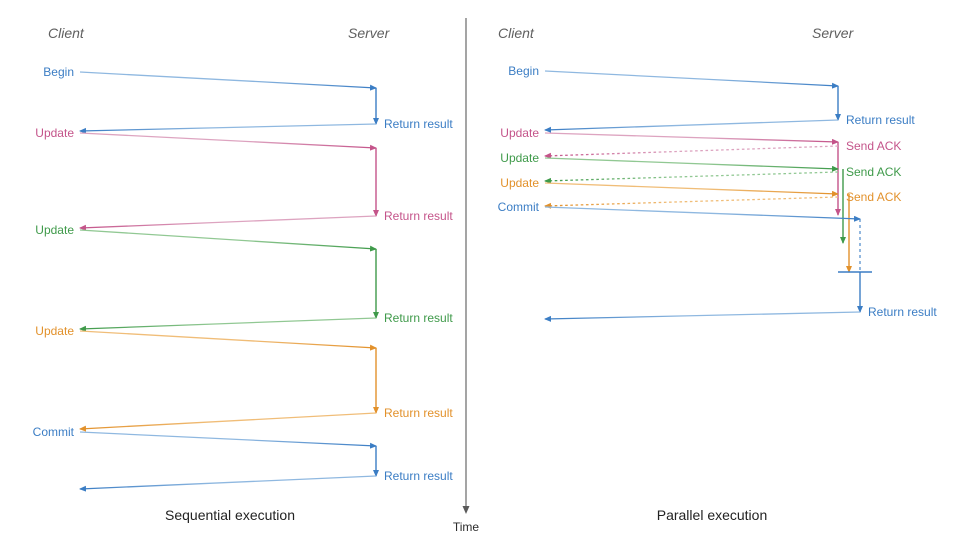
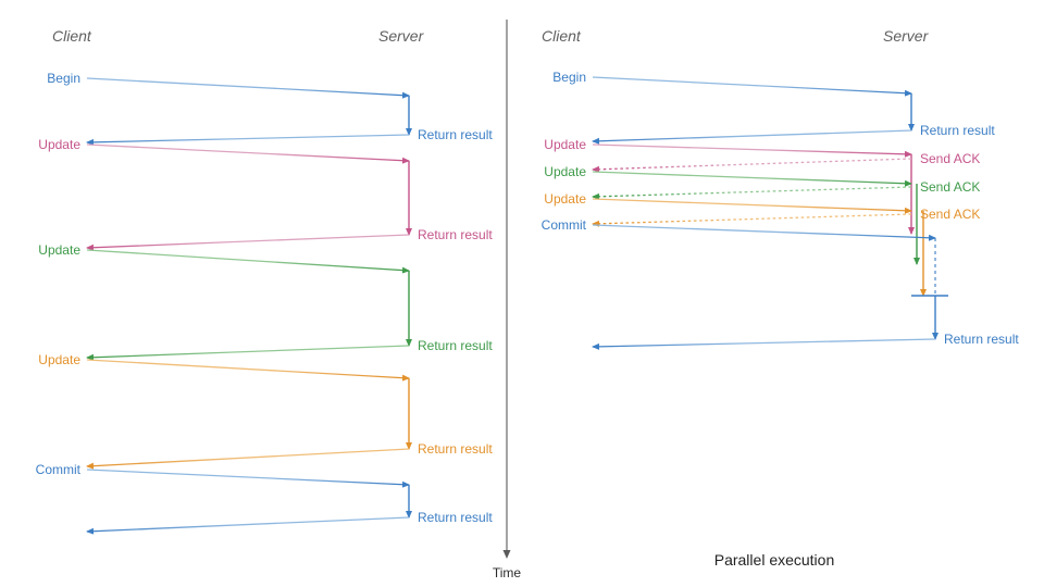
  Time
  Client
  Server
  Begin
  Return result
  Update
  Return result
  Update
  Return result
  Update
  Return result
  Commit
  Return result
- Sequential execution
  Client
  Server
  Begin
  Return result
  Update
  Send ACK
  Update
  Send ACK
  Update
  Send ACK
  Commit
  Return result
  Parallel execution
